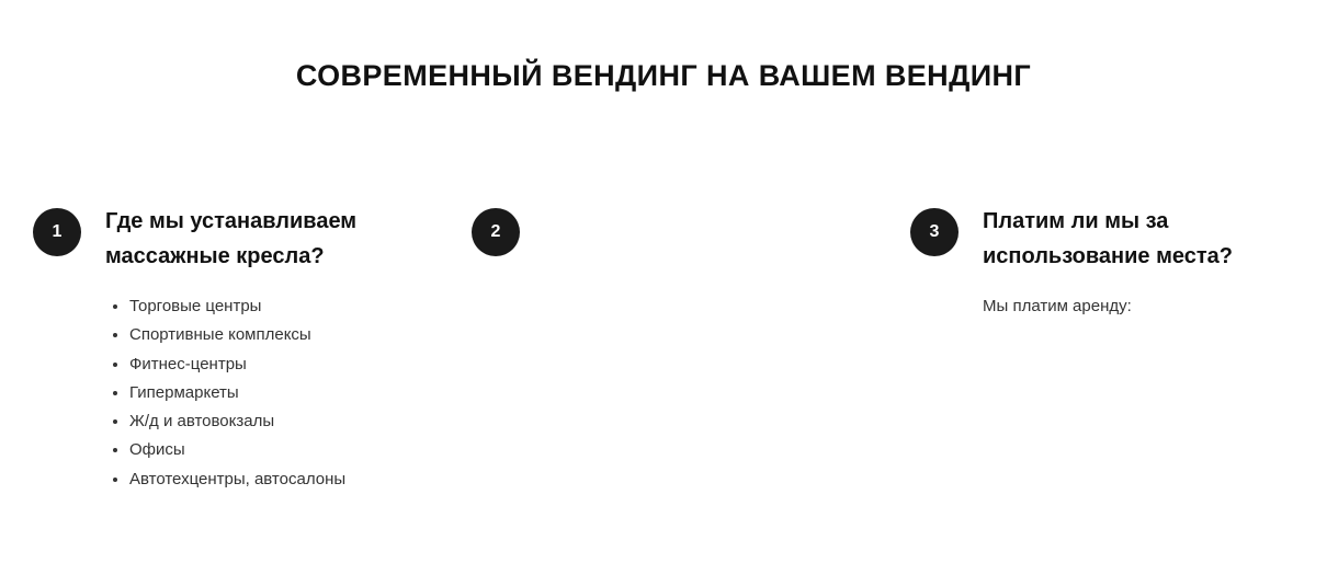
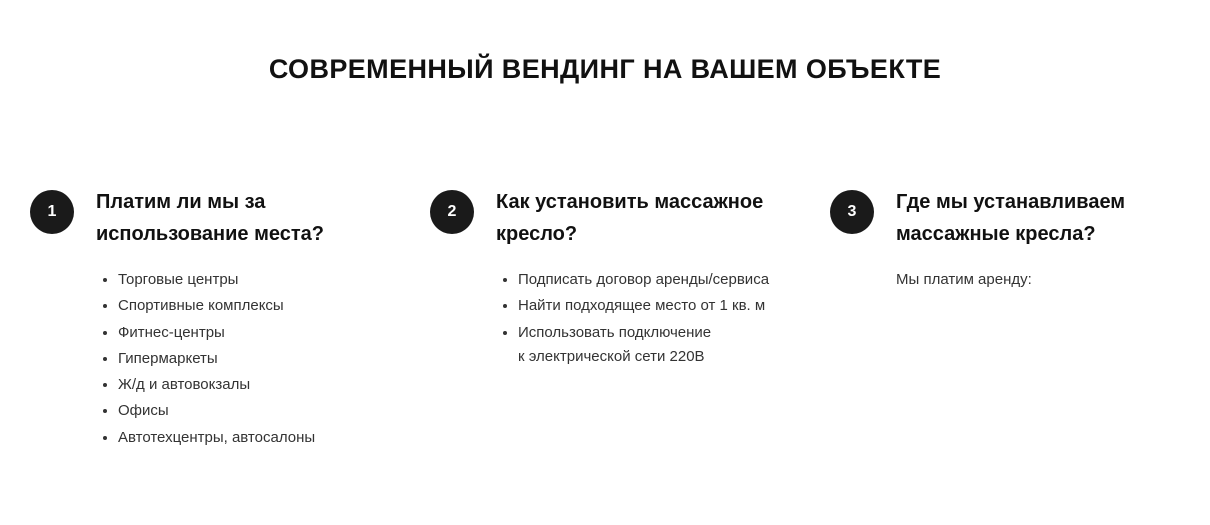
- СОВРЕМЕННЫЙ ВЕНДИНГ НА ВАШЕМ ВЕНДИНГ
+ СОВРЕМЕННЫЙ ВЕНДИНГ НА ВАШЕМ ОБЪЕКТЕ
  1
- Где мы устанавливаем массажные кресла?
+ Платим ли мы за использование места?
  Торговые центры
  Спортивные комплексы
  Фитнес-центры
  Гипермаркеты
  Ж/д и автовокзалы
  Офисы
  Автотехцентры, автосалоны
  2
+ Как установить массажное кресло?
+ Подписать договор аренды/сервиса
+ Найти подходящее место от 1 кв. м
+ Использовать подключение
+ к электрической сети 220В
  3
- Платим ли мы за использование места?
+ Где мы устанавливаем массажные кресла?
  Мы платим аренду:
